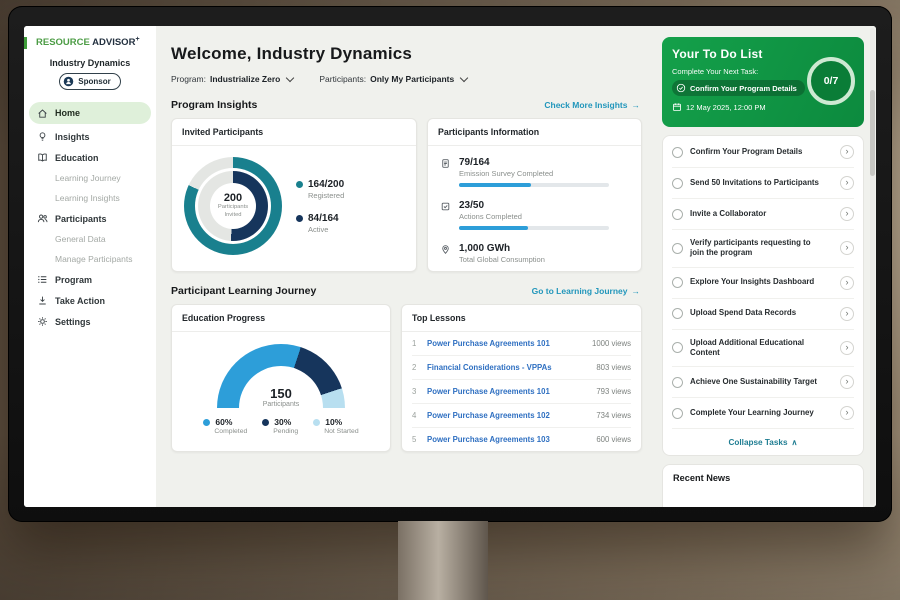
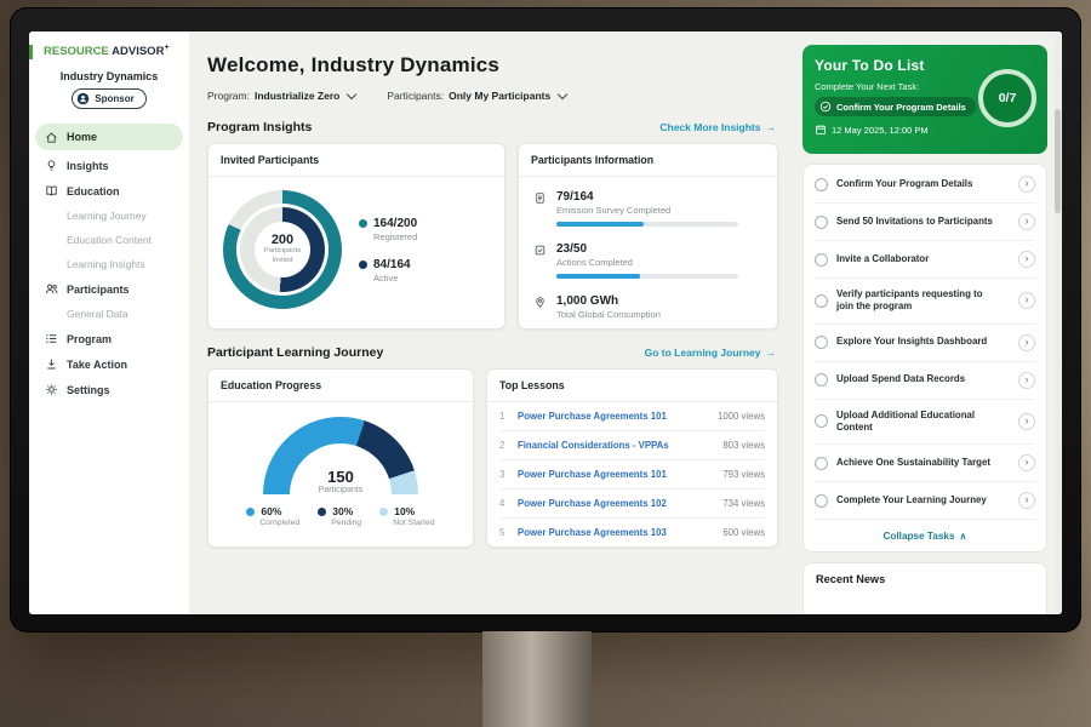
  RESOURCE ADVISOR
  Industry Dynamics
  Sponsor
  Home
  Insights
  Education
  Learning Journey
+ Education Content
  Learning Insights
  Participants
  General Data
- Manage Participants
  Program
  Take Action
  Settings
  Welcome, Industry Dynamics
  Program:
  Industrialize Zero
  Participants:
  Only My Participants
  Program Insights
  Check More Insights
  →
  Invited Participants
  200
  164/200
  Registered
  84/164
  Active
  Participants Information
  79/164
  Emission Survey Completed
  23/50
  Actions Completed
  1,000 GWh
  Total Global Consumption
  Participant Learning Journey
  Go to Learning Journey
  →
  Education Progress
  150
  60%
  30%
  10%
  Top Lessons
  1
  Power Purchase Agreements 101
  1000 views
  2
  Financial Considerations - VPPAs
  803 views
  3
  Power Purchase Agreements 101
  793 views
  4
  Power Purchase Agreements 102
  734 views
  5
  Power Purchase Agreements 103
  600 views
  Your To Do List
  Complete Your Next Task:
  Confirm Your Program Details
  12 May 2025, 12:00 PM
  0/7
  Confirm Your Program Details
  Send 50 Invitations to Participants
  Invite a Collaborator
  Verify participants requesting to join the program
  Explore Your Insights Dashboard
  Upload Spend Data Records
  Upload Additional Educational Content
  Achieve One Sustainability Target
  Complete Your Learning Journey
  Collapse Tasks
  ∧
  Recent News
